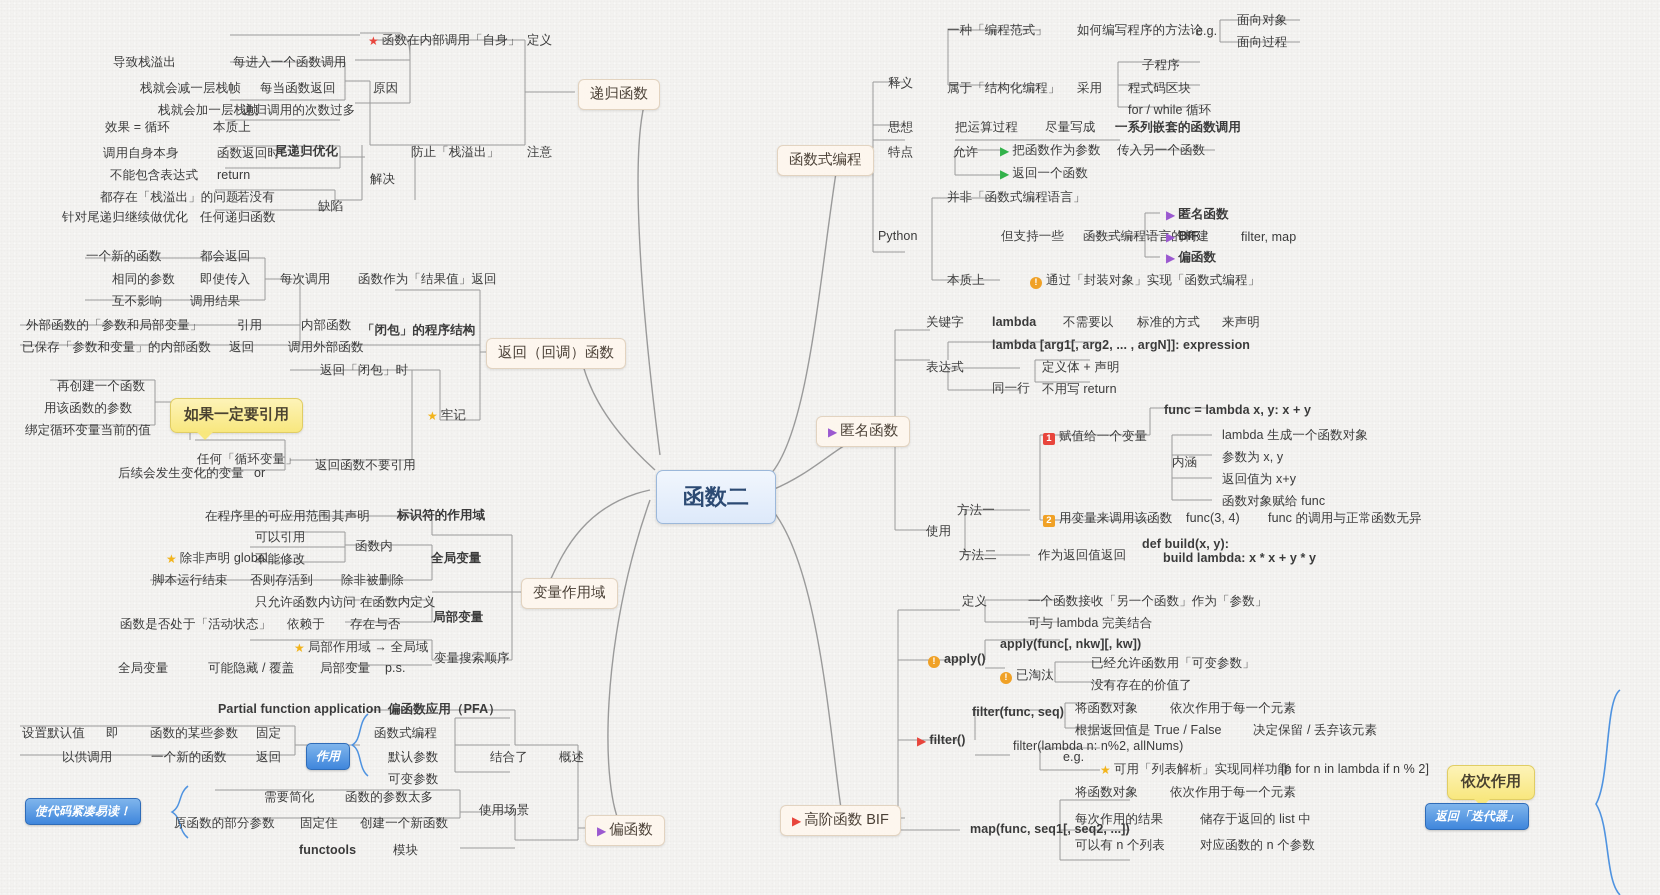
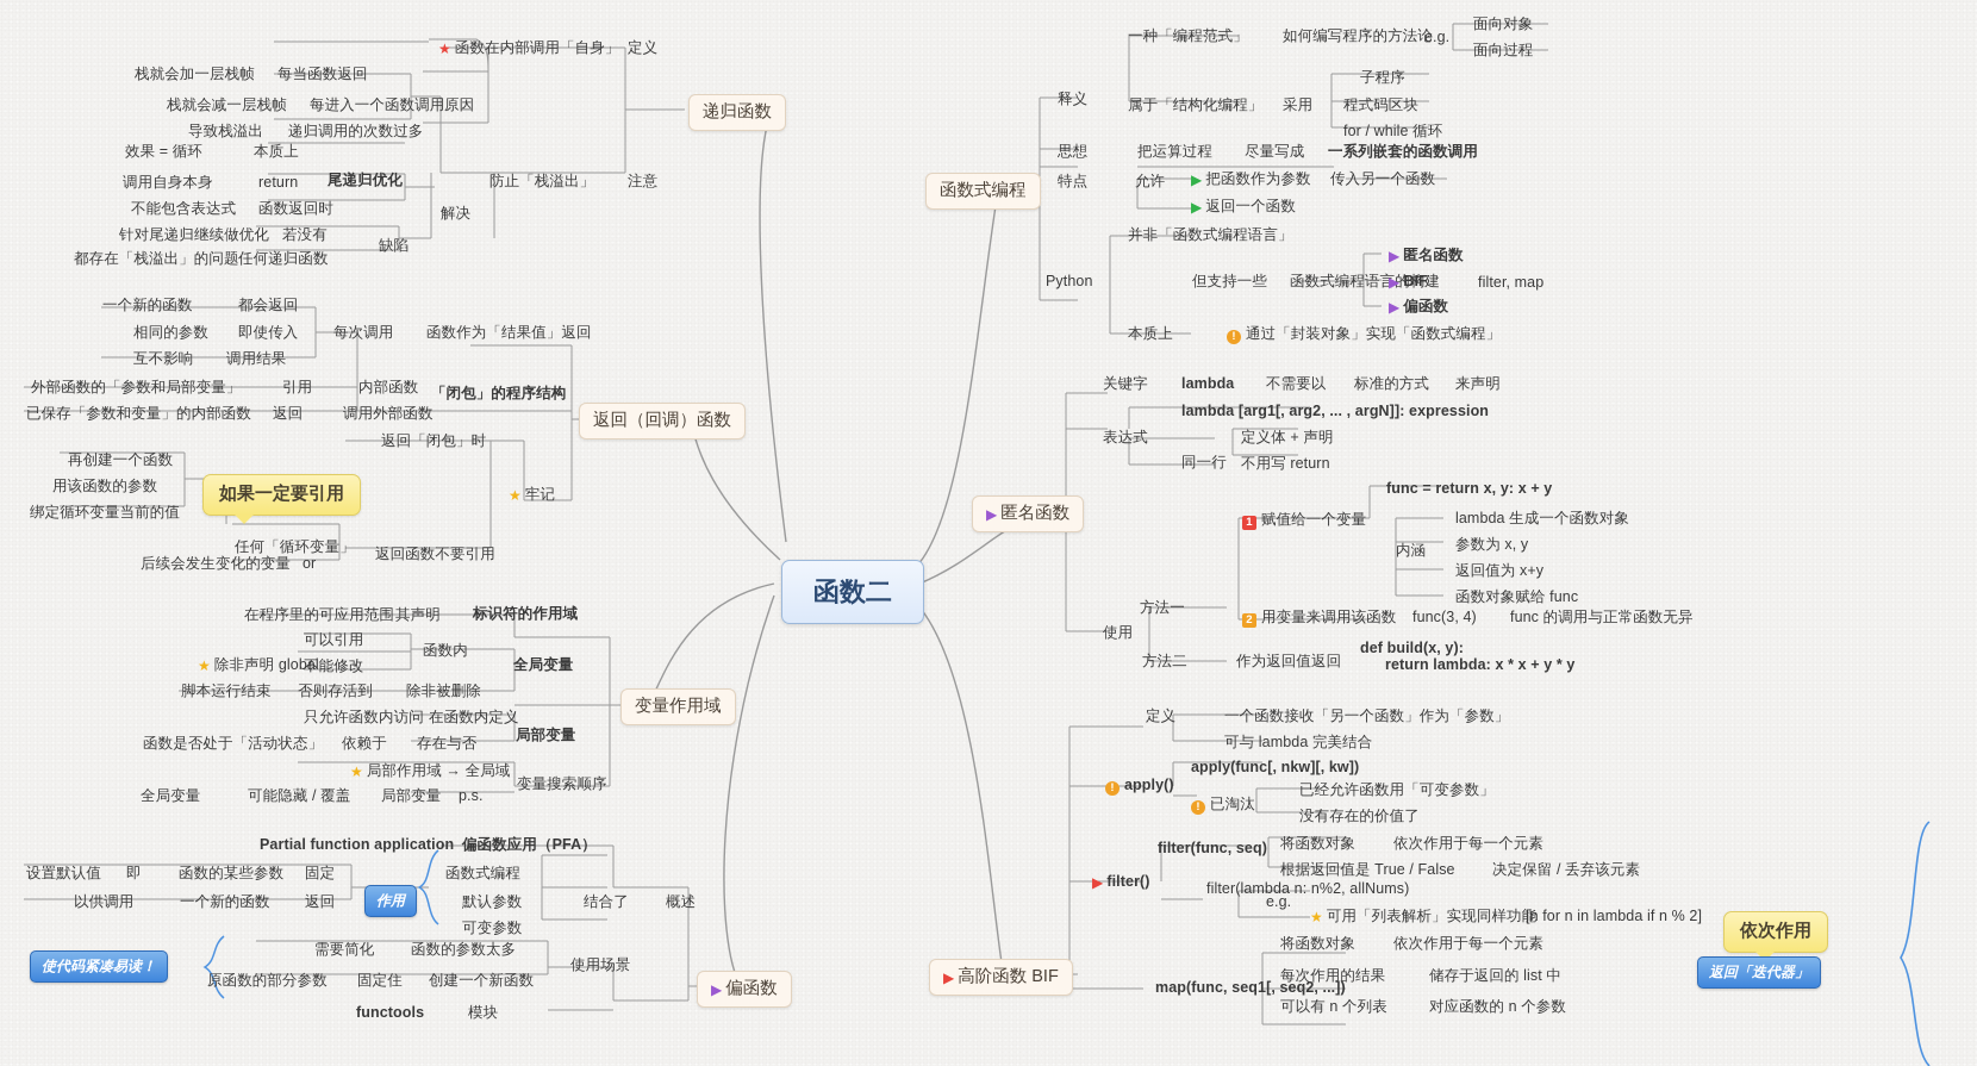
  函数二
  递归函数
  函数式编程
  返回（回调）函数
  变量作用域
  ▶ 匿名函数
  ▶ 高阶函数 BIF
  ▶ 偏函数
  ★ 函数在内部调用「自身」
  定义
- 导致栈溢出
+ 栈就会加一层栈帧
- 每进入一个函数调用
+ 每当函数返回
  栈就会减一层栈帧
- 每当函数返回
+ 每进入一个函数调用
- 栈就会加一层栈帧
+ 导致栈溢出
  递归调用的次数过多
  原因
  防止「栈溢出」
  注意
  效果 = 循环
  本质上
  调用自身本身
- 函数返回时
+ return
  不能包含表达式
- return
+ 函数返回时
  尾递归优化
- 都存在「栈溢出」的问题
+ 针对尾递归继续做优化
  若没有
- 针对尾递归继续做优化
+ 都存在「栈溢出」的问题
  任何递归函数
  缺陷
  解决
  释义
  一种「编程范式」
  如何编写程序的方法论
  e.g.
  面向对象
  面向过程
  属于「结构化编程」
  采用
  子程序
  程式码区块
  for / while 循环
  思想
  把运算过程
  尽量写成
  一系列嵌套的函数调用
  特点
  允许
  ▶ 把函数作为参数
  传入另一个函数
  ▶ 返回一个函数
  并非「函数式编程语言」
  Python
  但支持一些
  函数式编程语言的构建
  ▶ 匿名函数
  ▶ BIF
  filter, map
  ▶ 偏函数
  本质上
  ! 通过「封装对象」实现「函数式编程」
  一个新的函数
  都会返回
  相同的参数
  即使传入
  互不影响
  调用结果
  每次调用
  函数作为「结果值」返回
  外部函数的「参数和局部变量」
  引用
  内部函数
  已保存「参数和变量」的内部函数
  返回
  调用外部函数
  「闭包」的程序结构
  返回「闭包」时
  ★ 牢记
  再创建一个函数
  用该函数的参数
  绑定循环变量当前的值
  如果一定要引用
  任何「循环变量」
  后续会发生变化的变量
  or
  返回函数不要引用
  在程序里的可应用范围
  其声明
  标识符的作用域
  可以引用
  不能修改
  ★ 除非声明 global
  函数内
  全局变量
  脚本运行结束
  否则存活到
  除非被删除
  只允许函数内访问
  在函数内定义
  函数是否处于「活动状态」
  依赖于
  存在与否
  局部变量
  ★ 局部作用域 → 全局域
  全局变量
  可能隐藏 / 覆盖
  局部变量
  p.s.
  变量搜索顺序
  关键字
  lambda
  不需要以
  标准的方式
  来声明
  表达式
  lambda [arg1[, arg2, ... , argN]]: expression
  同一行
  定义体 + 声明
  不用写 return
  使用
  方法一
- func = lambda x, y: x + y
+ func = return x, y: x + y
  1 赋值给一个变量
  内涵
  lambda 生成一个函数对象
  参数为 x, y
  返回值为 x+y
  函数对象赋给 func
  2 用变量来调用该函数
  func(3, 4)
  func 的调用与正常函数无异
  方法二
  作为返回值返回
  def build(x, y):
- build lambda: x * x + y * y
+ return lambda: x * x + y * y
  定义
  一个函数接收「另一个函数」作为「参数」
  可与 lambda 完美结合
  ! apply()
  apply(func[, nkw][, kw])
  ! 已淘汰
  已经允许函数用「可变参数」
  没有存在的价值了
  ▶ filter()
  filter(func, seq)
  将函数对象
  依次作用于每一个元素
  根据返回值是 True / False
  决定保留 / 丢弃该元素
  e.g.
  filter(lambda n: n%2, allNums)
  ★ 可用「列表解析」实现同样功能
  [n for n in lambda if n % 2]
  map(func, seq1[, seq2, ...])
  将函数对象
  依次作用于每一个元素
  每次作用的结果
  储存于返回的 list 中
  可以有 n 个列表
  对应函数的 n 个参数
  依次作用
  返回「迭代器」
  Partial function application
  偏函数应用（PFA）
  设置默认值
  即
  函数的某些参数
  固定
  以供调用
  一个新的函数
  返回
  作用
  函数式编程
  默认参数
  可变参数
  结合了
  概述
  需要简化
  函数的参数太多
  原函数的部分参数
  固定住
  创建一个新函数
  使用场景
  使代码紧凑易读！
  functools
  模块
